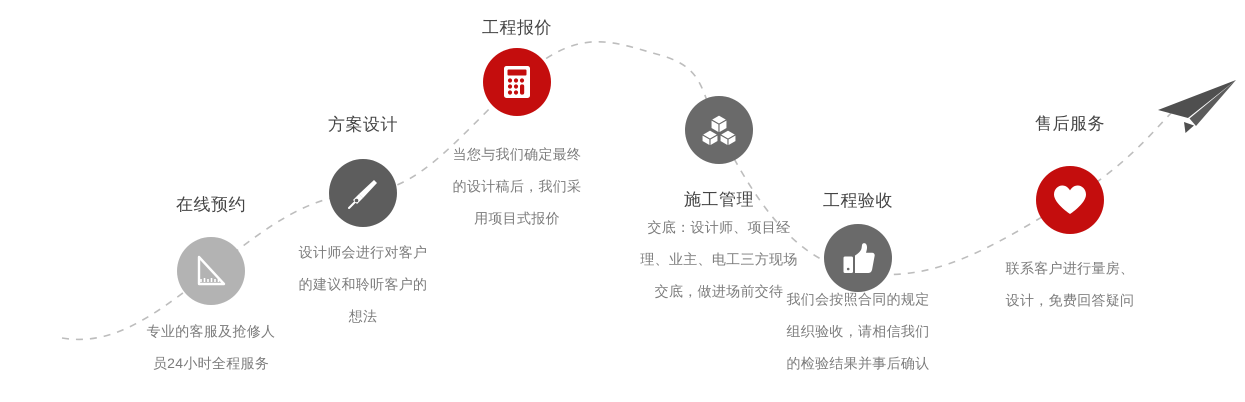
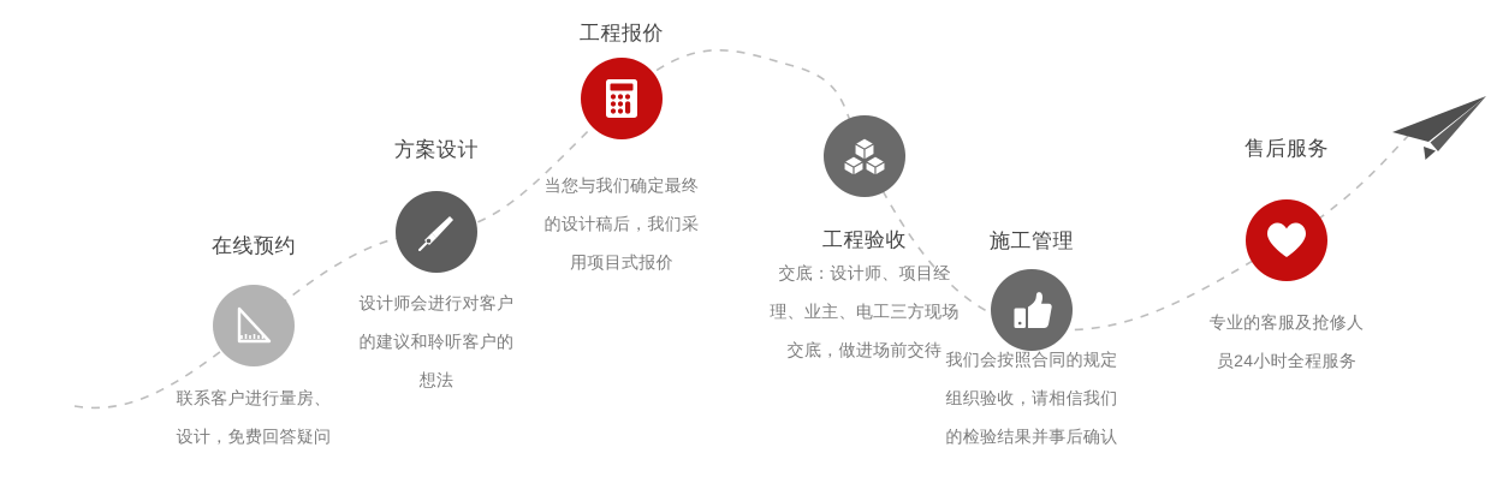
  在线预约
- 专业的客服及抢修人员24小时全程服务
+ 联系客户进行量房、设计，免费回答疑问
  方案设计
  设计师会进行对客户的建议和聆听客户的想法
  工程报价
  当您与我们确定最终的设计稿后，我们采用项目式报价
- 施工管理
+ 工程验收
  交底：设计师、项目经理、业主、电工三方现场交底，做进场前交待
- 工程验收
+ 施工管理
  我们会按照合同的规定组织验收，请相信我们的检验结果并事后确认
  售后服务
- 联系客户进行量房、设计，免费回答疑问
+ 专业的客服及抢修人员24小时全程服务
